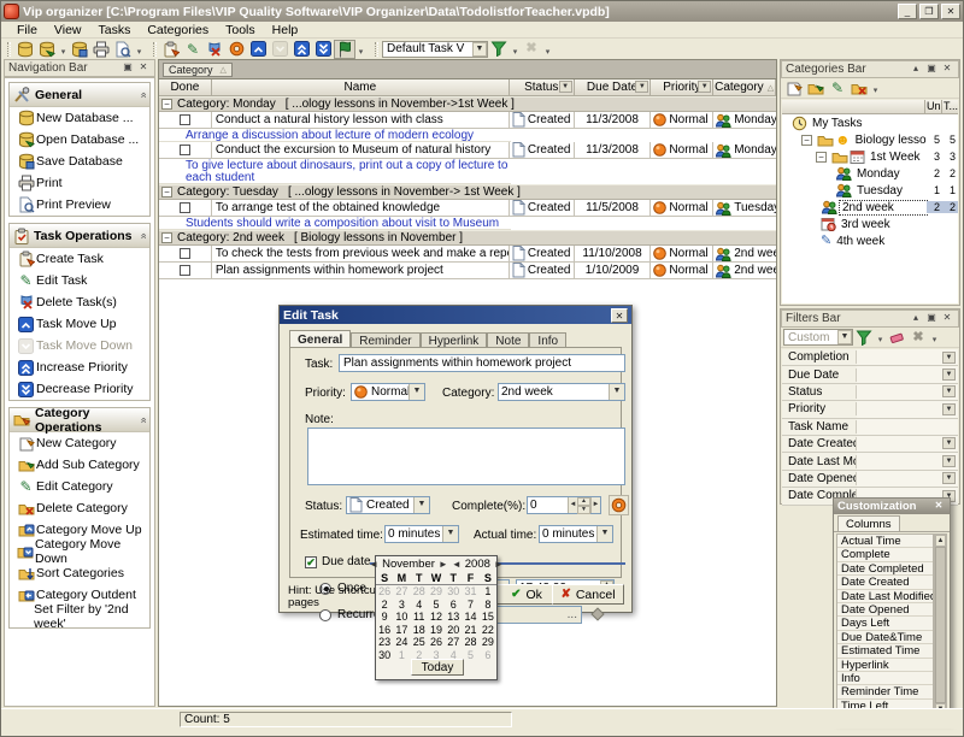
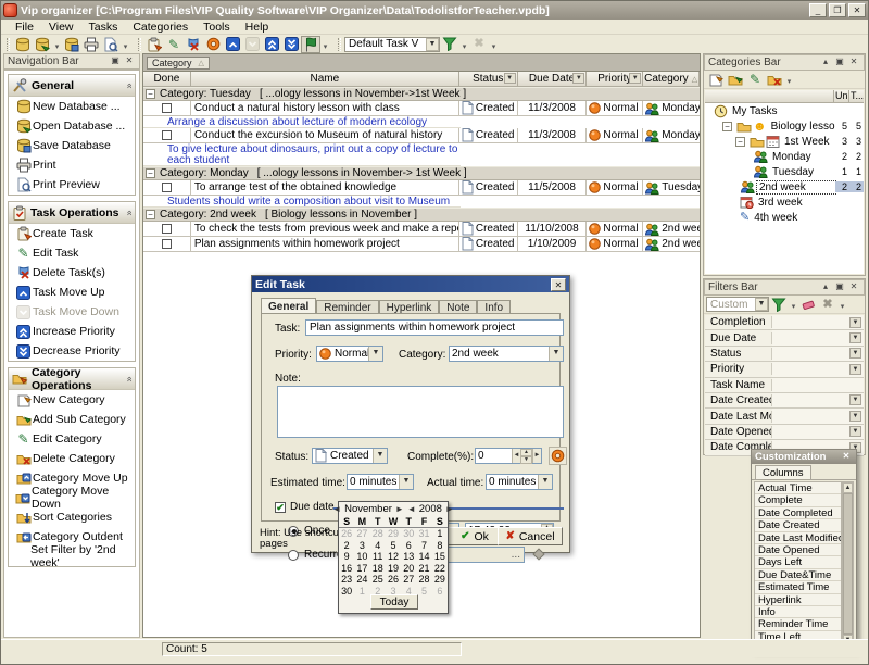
  Vip organizer [C:\Program Files\VIP Quality Software\VIP Organizer\Data\TodolistforTeacher.vpdb]
  _
  ❐
  ✕
  File
  View
  Tasks
  Categories
  Tools
  Help
  ✎
  Default Task V
  ✖
  Navigation Bar
  ▣
  ✕
  General
  New Database ...
  Open Database ...
  Save Database
  Print
  Print Preview
  Task Operations
  Create Task
  ✎
  Edit Task
  Delete Task(s)
  Task Move Up
  Task Move Down
  Increase Priority
  Decrease Priority
  Category Operations
  New Category
  Add Sub Category
  ✎
  Edit Category
  Delete Category
  Category Move Up
  Category Move Down
  Sort Categories
  Category Outdent
  Set Filter by '2nd week'
  Category
  Done
  Name
  Status
  Due Date
  Priorit
  Category
  −
- Category: Monday
+ Category: Tuesday
  [ ...ology lessons in November->1st Week ]
  Conduct a natural history lesson with class
  Created
  11/3/2008
  Normal
  Monday
  Arrange a discussion about lecture of modern ecology
  Conduct the excursion to Museum of natural history
  Created
  11/3/2008
  Normal
  Monday
  To give lecture about dinosaurs, print out a copy of lecture to each student
  −
- Category: Tuesday
+ Category: Monday
  [ ...ology lessons in November-> 1st Week ]
  To arrange test of the obtained knowledge
  Created
  11/5/2008
  Normal
  Tuesda
  Students should write a composition about visit to Museum
  −
  Category: 2nd week
  [ Biology lessons in November ]
  To check the tests from previous week and make a rep
  Created
  11/10/2008
  Normal
  2nd we
  Plan assignments within homework project
  Created
  1/10/2009
  Normal
  2nd we
  Categories Bar
  ▴
  ▣
  ✕
  ✎
  T...
  My Tasks
  −
  ☻
  5
  5
  −
  1st Week
  3
  3
  Monday
  2
  2
  Tuesday
  1
  1
  2nd week
  2
  2
  3rd week
  ✎
  4th week
  Filters Bar
  ▴
  ▣
  ✕
  Custom
  ✖
  Completion
  Due Date
  Status
  Priority
  Task Name
  Date Create
  Date Opene
  Date Comple
  Customization
  ✕
  Columns
  Actual Time
  Complete
  Date Completed
  Date Created
  Date Last Modifie
  Date Opened
  Days Left
  Due Date&Time
  Estimated Time
  Hyperlink
  Info
  Reminder Time
  Time Left
  Count: 5
  Edit Task
  ✕
  General
  Reminder
  Hyperlink
  Note
  Info
  Task:
  Plan assignments within homework project
  Priority:
  Norma
  Category:
  2nd week
  Note:
  Status:
  Created
  Complete(%):
  0
  Estimated time:
  0 minutes
  Actual time:
  0 minutes
  ✔
  Due date
  Once
  ...
  pages
  ✔
  Ok
  ✘
  Cancel
  ◄
  November
  ►
  ◄
  2008
  ►
  S
  M
  T
  W
  T
  F
  S
  26
  27
  28
  29
  30
  31
  1
  2
  3
  4
  5
  6
  7
  8
  9
  10
  11
  12
  13
  14
  15
  16
  17
  18
  19
  20
  21
  22
  23
  24
  25
  26
  27
  28
  29
  30
  1
  2
  3
  4
  5
  6
  Today
